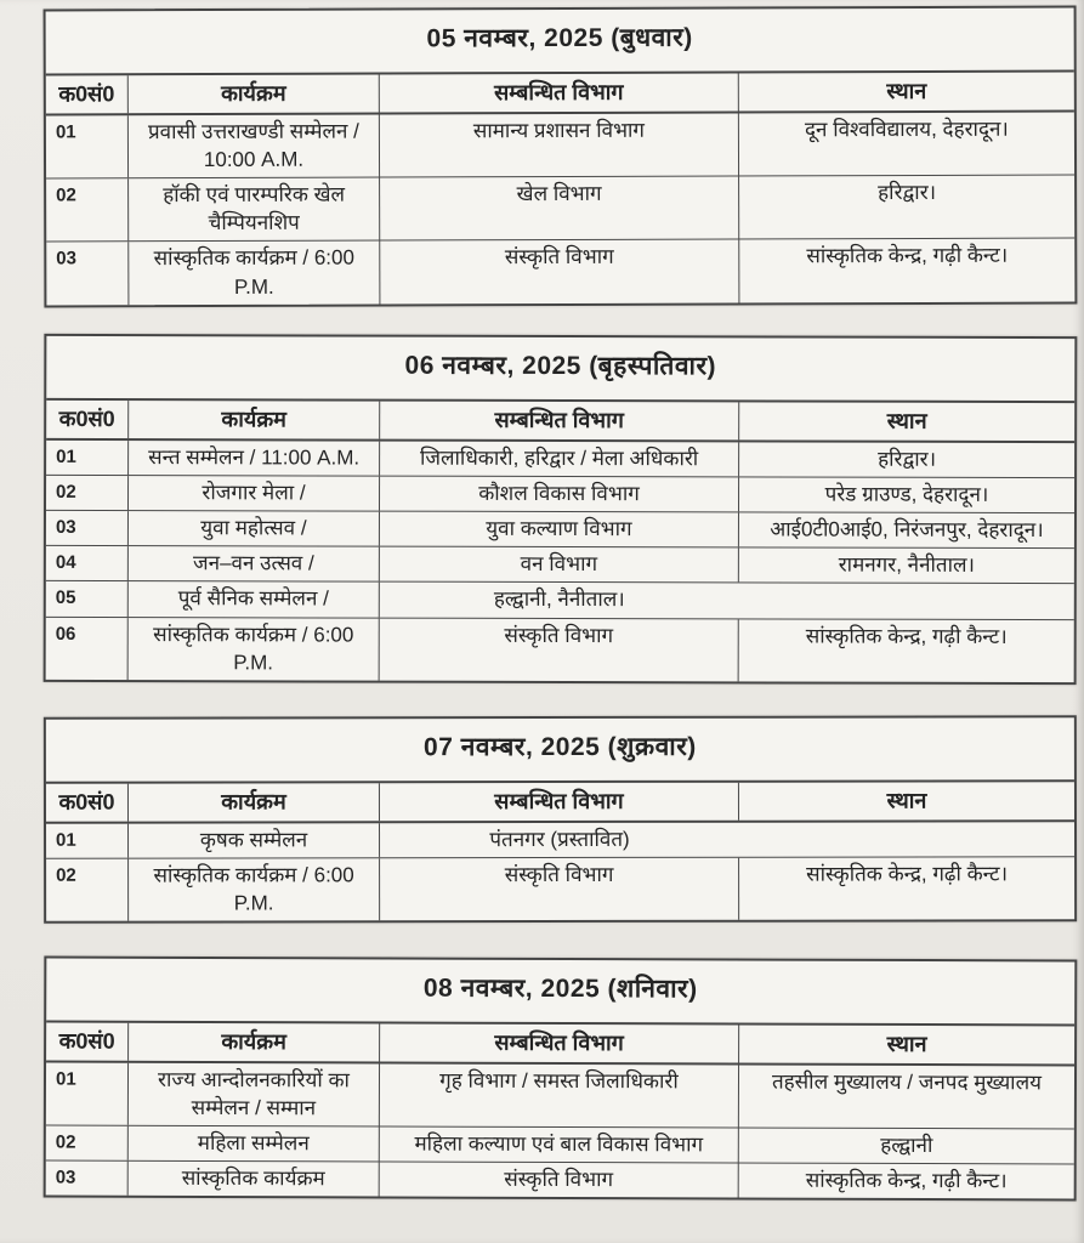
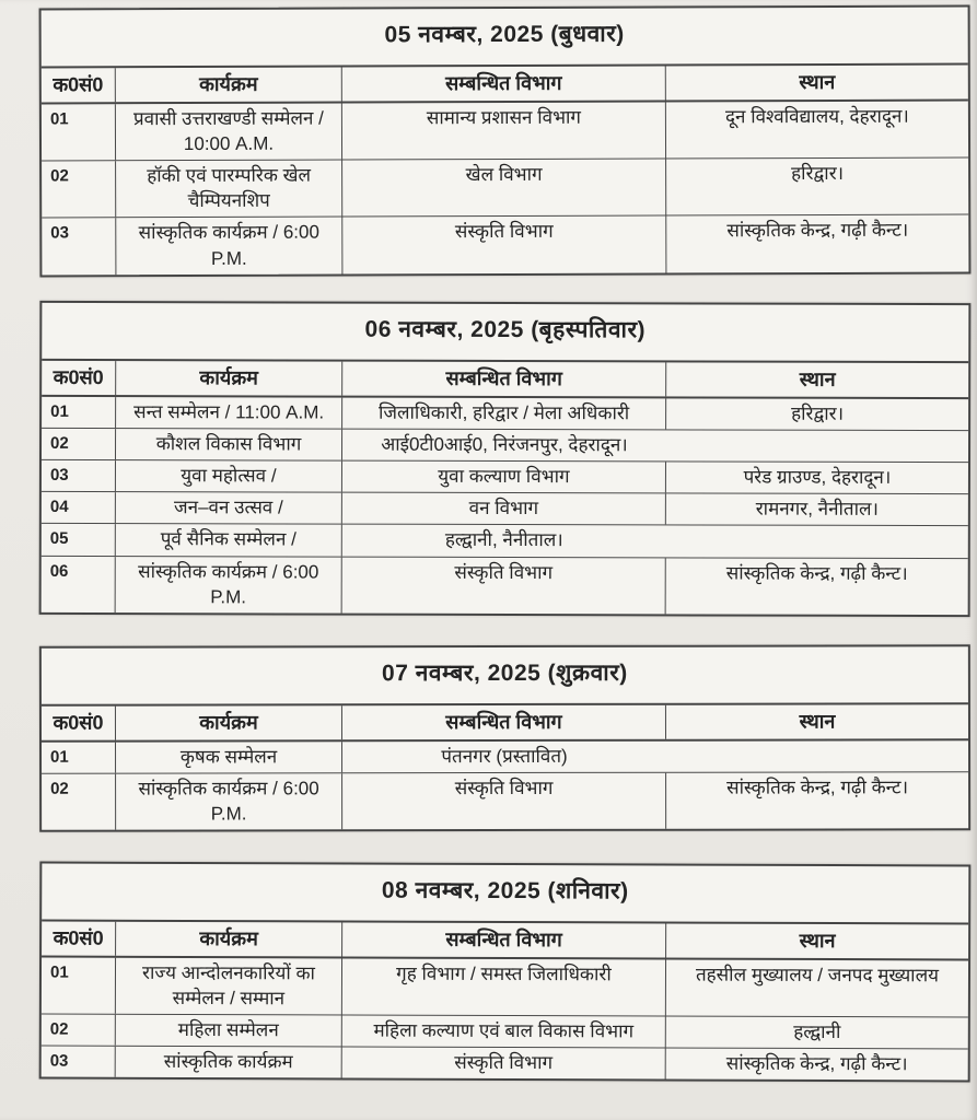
  05 नवम्बर, 2025 (बुधवार)
  क0सं0
  कार्यक्रम
  सम्बन्धित विभाग
  स्थान
  01
  प्रवासी उत्तराखण्डी सम्मेलन / 10:00 A.M.
  सामान्य प्रशासन विभाग
  दून विश्वविद्यालय, देहरादून।
  02
  हॉकी एवं पारम्परिक खेल चैम्पियनशिप
  खेल विभाग
  हरिद्वार।
  03
  सांस्कृतिक कार्यक्रम / 6:00 P.M.
  संस्कृति विभाग
  सांस्कृतिक केन्द्र, गढ़ी कैन्ट।
  06 नवम्बर, 2025 (बृहस्पतिवार)
  क0सं0
  कार्यक्रम
  सम्बन्धित विभाग
  स्थान
  01
  सन्त सम्मेलन / 11:00 A.M.
  जिलाधिकारी, हरिद्वार / मेला अधिकारी
  हरिद्वार।
  02
- रोजगार मेला /
  कौशल विकास विभाग
- परेड ग्राउण्ड, देहरादून।
+ आई0टी0आई0, निरंजनपुर, देहरादून।
  03
  युवा महोत्सव /
  युवा कल्याण विभाग
- आई0टी0आई0, निरंजनपुर, देहरादून।
+ परेड ग्राउण्ड, देहरादून।
  04
  जन–वन उत्सव /
  वन विभाग
  रामनगर, नैनीताल।
  05
  पूर्व सैनिक सम्मेलन /
  हल्द्वानी, नैनीताल।
  06
  सांस्कृतिक कार्यक्रम / 6:00 P.M.
  संस्कृति विभाग
  सांस्कृतिक केन्द्र, गढ़ी कैन्ट।
  07 नवम्बर, 2025 (शुक्रवार)
  क0सं0
  कार्यक्रम
  सम्बन्धित विभाग
  स्थान
  01
  कृषक सम्मेलन
  पंतनगर (प्रस्तावित)
  02
  सांस्कृतिक कार्यक्रम / 6:00 P.M.
  संस्कृति विभाग
  सांस्कृतिक केन्द्र, गढ़ी कैन्ट।
  08 नवम्बर, 2025 (शनिवार)
  क0सं0
  कार्यक्रम
  सम्बन्धित विभाग
  स्थान
  01
  राज्य आन्दोलनकारियों का सम्मेलन / सम्मान
  गृह विभाग / समस्त जिलाधिकारी
  तहसील मुख्यालय / जनपद मुख्यालय
  02
  महिला सम्मेलन
  महिला कल्याण एवं बाल विकास विभाग
  हल्द्वानी
  03
  सांस्कृतिक कार्यक्रम
  संस्कृति विभाग
  सांस्कृतिक केन्द्र, गढ़ी कैन्ट।
